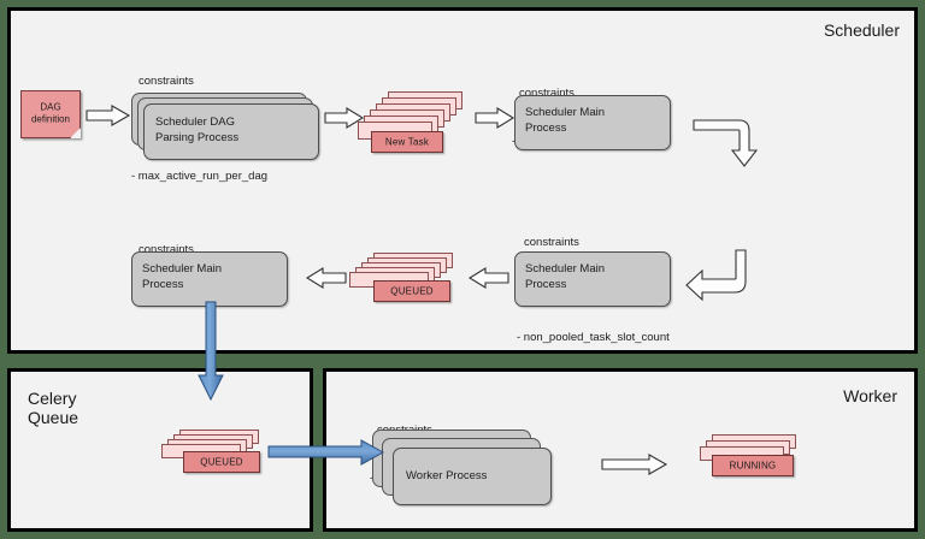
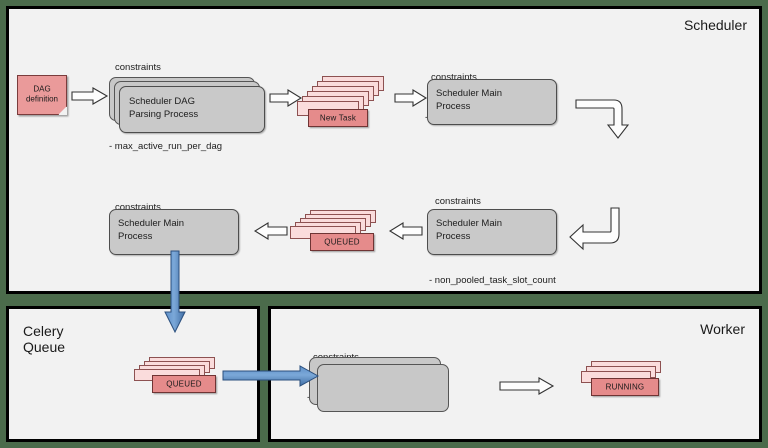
  Scheduler
  DAG
  definition
  constraints
  - max_active_run_per_dag
  Scheduler DAG
  Parsing Process
  New Task
  constraints
  Scheduler Main
  Process
  constraints
  - non_pooled_task_slot_count
  Scheduler Main
  Process
  QUEUED
  constraints
  Scheduler Main
  Process
  Celery
  Queue
  QUEUED
  Worker
- Worker Process
  RUNNING
